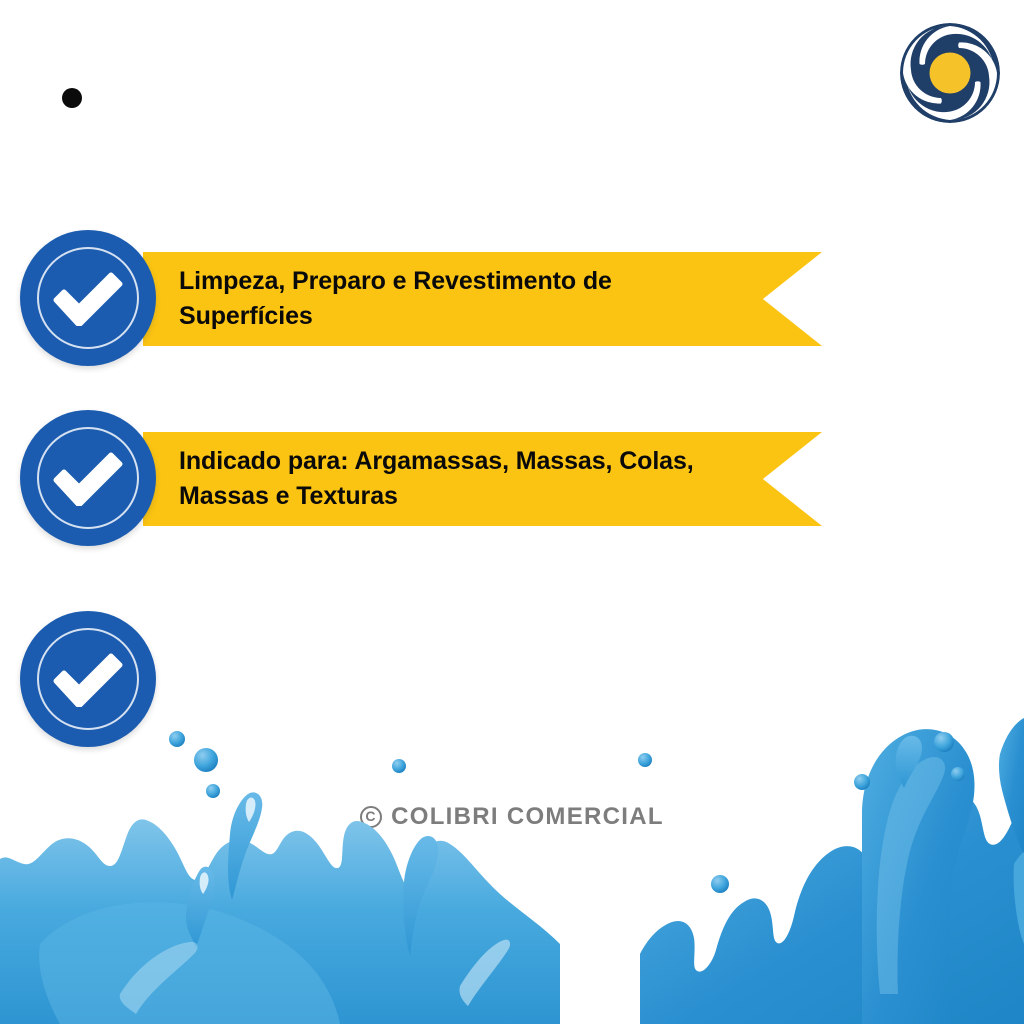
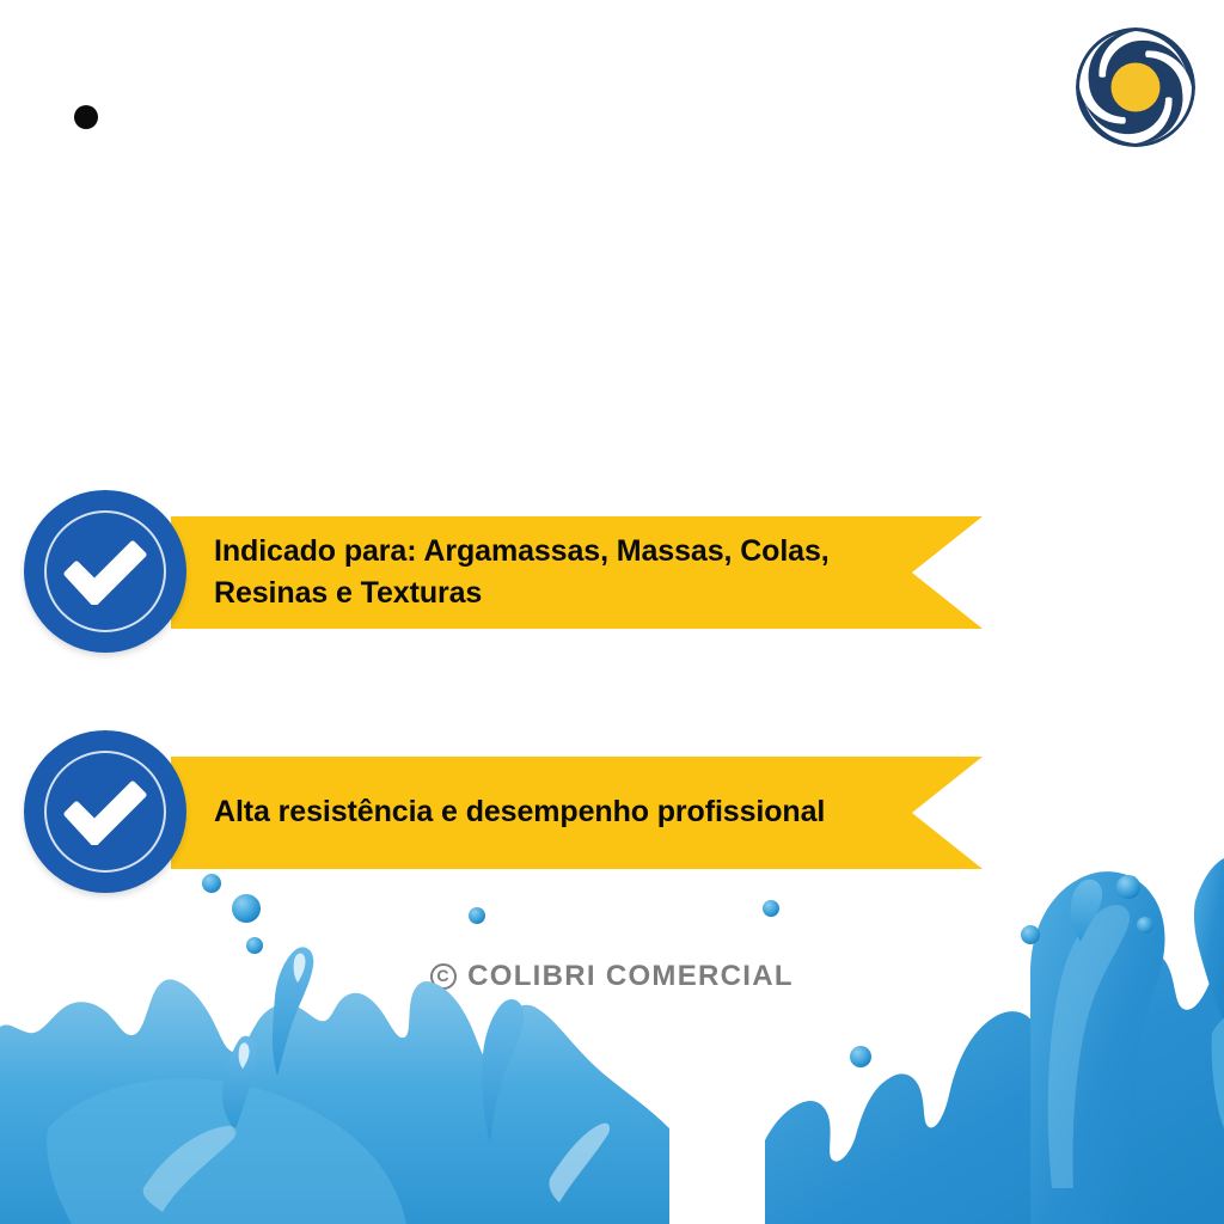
- Limpeza, Preparo e Revestimento de Superfícies
- Indicado para: Argamassas, Massas, Colas, Massas e Texturas
+ Indicado para: Argamassas, Massas, Colas, Resinas e Texturas
+ Alta resistência e desempenho profissional
  C
  COLIBRI COMERCIAL
